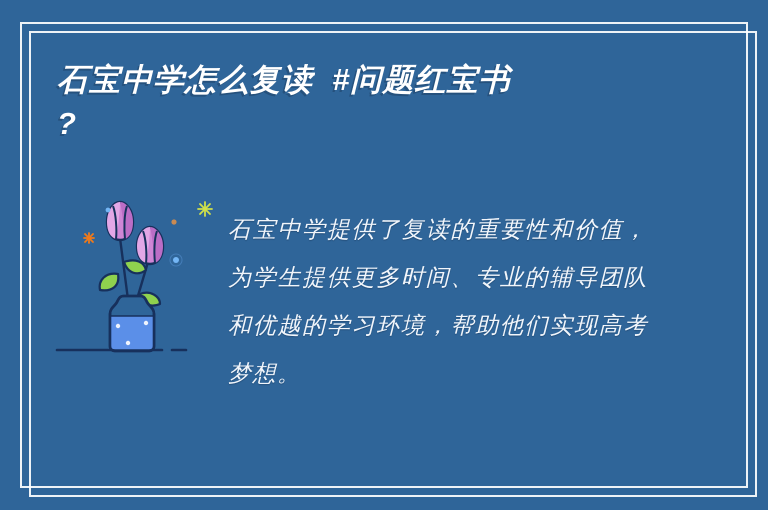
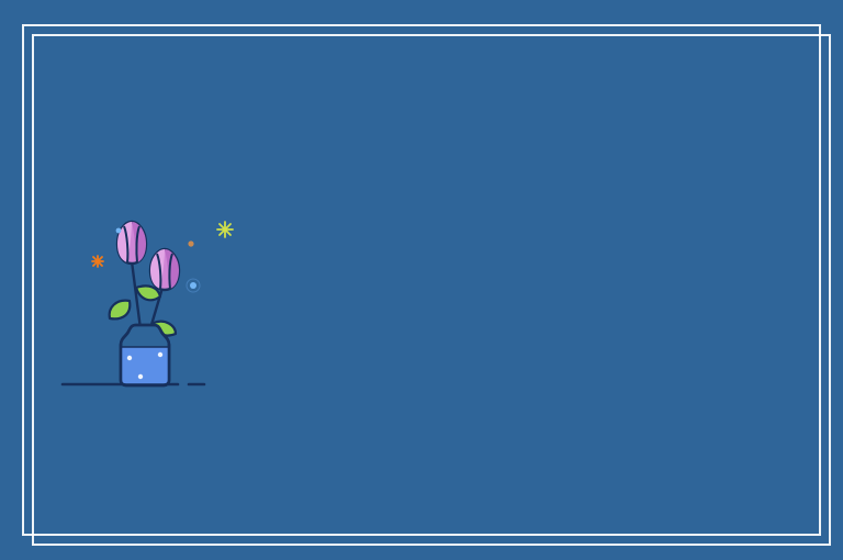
- 石宝中学怎么复读 #问题红宝书
- ?
- 石宝中学提供了复读的重要性和价值，为学生提供更多时间、专业的辅导团队和优越的学习环境，帮助他们实现高考梦想。
